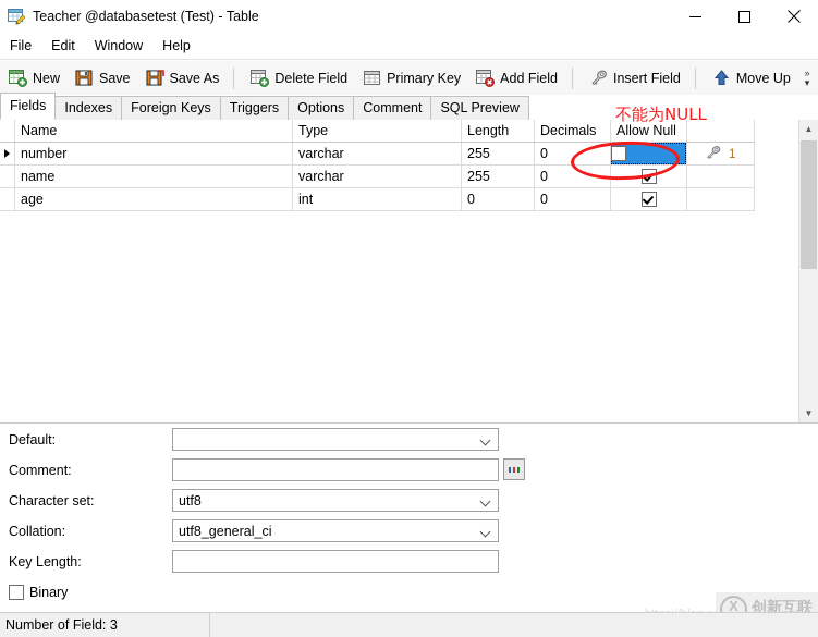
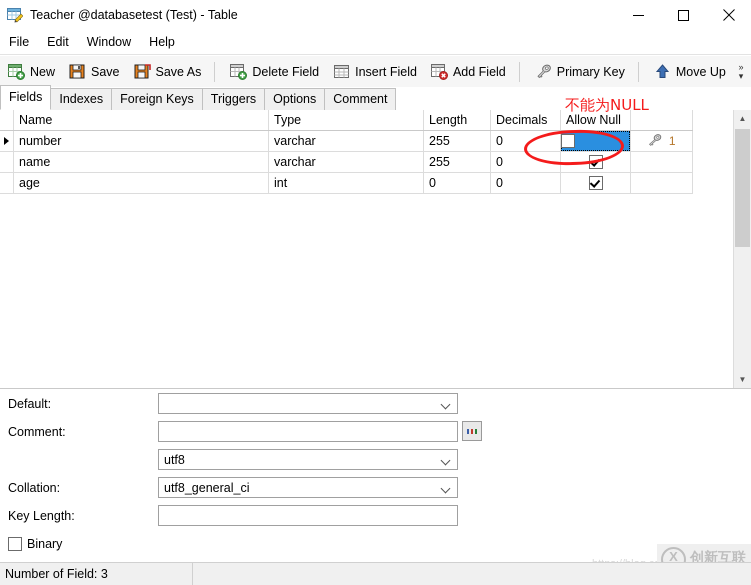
  Teacher @databasetest (Test) - Table
  File
  Edit
  Window
  Help
  New
  Save
  Save As
  Delete Field
- Primary Key
+ Insert Field
  Add Field
- Insert Field
+ Primary Key
  Move Up
  »
  ▾
  Fields
  Indexes
  Foreign Keys
  Triggers
  Options
  Comment
- SQL Preview
  	Name	Type	Length	Decimals	Allow Null
  	number	varchar	255	0		1
  	name	varchar	255	0
  	age	int	0	0
  ▲
  ▼
  不能为NULL
  Default:
  Comment:
- Character set:
  utf8
  Collation:
  utf8_general_ci
  Key Length:
  Binary
  创新互联
  Number of Field: 3
